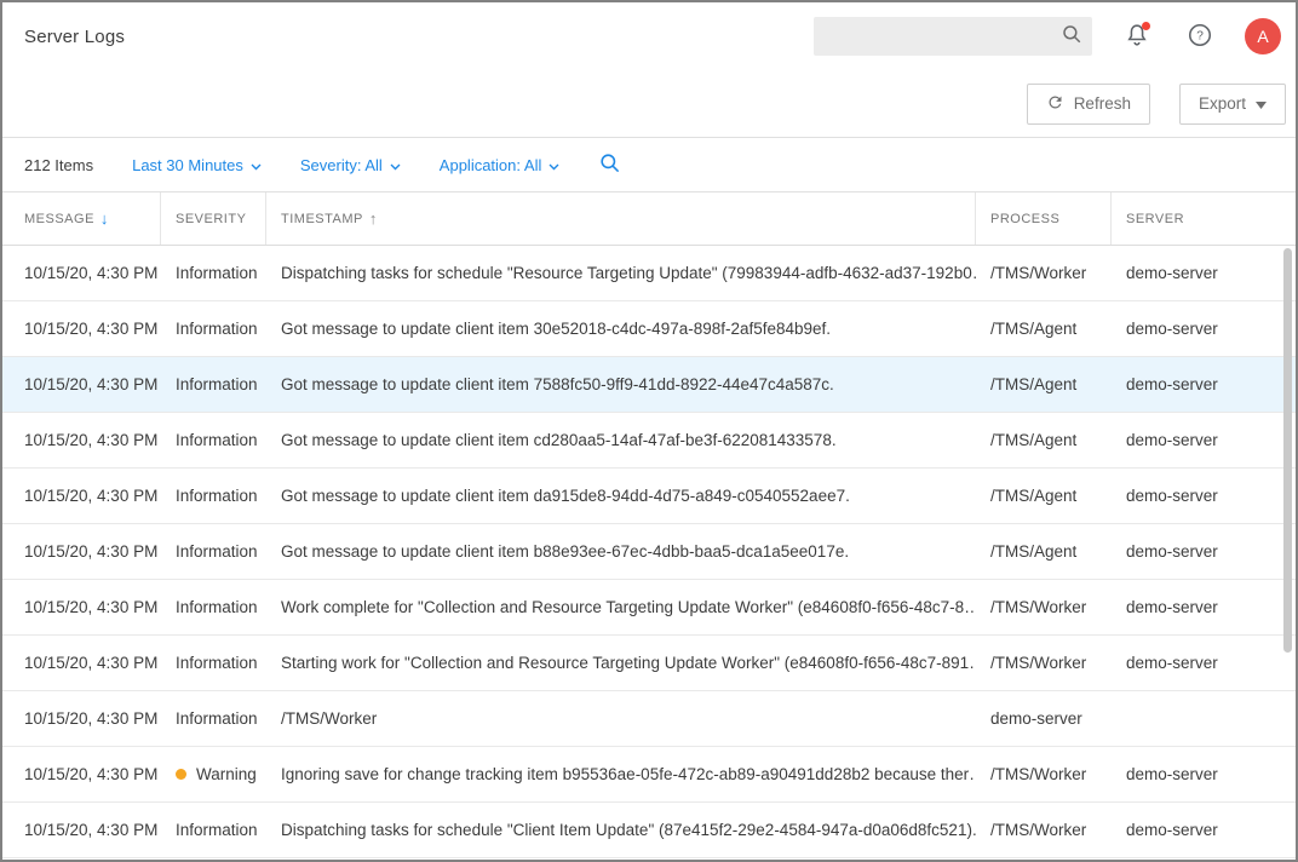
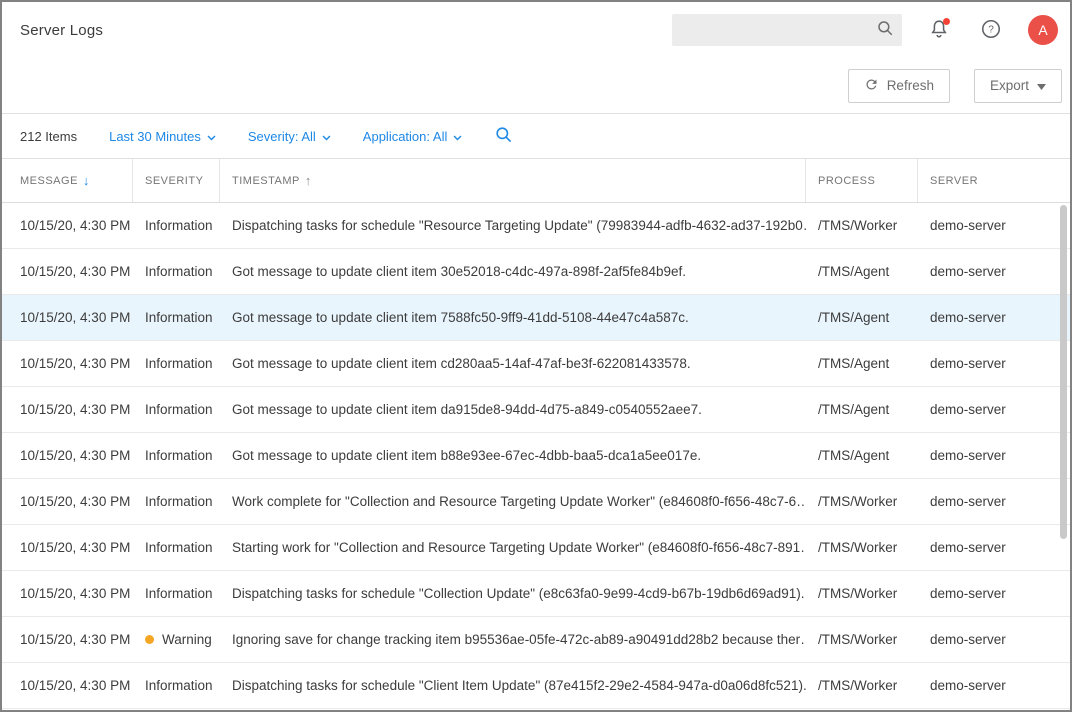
  Server Logs
  ?
  A
  Refresh
  Export
  212 Items
  Last 30 Minutes
  Severity: All
  Application: All
  MESSAGE
  ↓
  SEVERITY
  TIMESTAMP
  ↑
  PROCESS
  SERVER
  10/15/20, 4:30 PM
  Information
  Dispatching tasks for schedule "Resource Targeting Update" (79983944-adfb-4632-ad37-192b0
  /TMS/Worker
  demo-server
  10/15/20, 4:30 PM
  Information
  Got message to update client item 30e52018-c4dc-497a-898f-2af5fe84b9ef.
  /TMS/Agent
  demo-server
  10/15/20, 4:30 PM
  Information
- Got message to update client item 7588fc50-9ff9-41dd-8922-44e47c4a587c.
+ Got message to update client item 7588fc50-9ff9-41dd-5108-44e47c4a587c.
  /TMS/Agent
  demo-server
  10/15/20, 4:30 PM
  Information
  Got message to update client item cd280aa5-14af-47af-be3f-622081433578.
  /TMS/Agent
  demo-server
  10/15/20, 4:30 PM
  Information
  Got message to update client item da915de8-94dd-4d75-a849-c0540552aee7.
  /TMS/Agent
  demo-server
  10/15/20, 4:30 PM
  Information
  Got message to update client item b88e93ee-67ec-4dbb-baa5-dca1a5ee017e.
  /TMS/Agent
  demo-server
  10/15/20, 4:30 PM
  Information
- Work complete for "Collection and Resource Targeting Update Worker" (e84608f0-f656-48c7-8…
+ Work complete for "Collection and Resource Targeting Update Worker" (e84608f0-f656-48c7-6…
  /TMS/Worker
  demo-server
  10/15/20, 4:30 PM
  Information
  Starting work for "Collection and Resource Targeting Update Worker" (e84608f0-f656-48c7-891
  /TMS/Worker
  demo-server
  10/15/20, 4:30 PM
  Information
+ Dispatching tasks for schedule "Collection Update" (e8c63fa0-9e99-4cd9-b67b-19db6d69ad91).
  /TMS/Worker
  demo-server
  10/15/20, 4:30 PM
  Warning
  Ignoring save for change tracking item b95536ae-05fe-472c-ab89-a90491dd28b2 because ther
  /TMS/Worker
  demo-server
  10/15/20, 4:30 PM
  Information
  Dispatching tasks for schedule "Client Item Update" (87e415f2-29e2-4584-947a-d0a06d8fc521).
  /TMS/Worker
  demo-server
